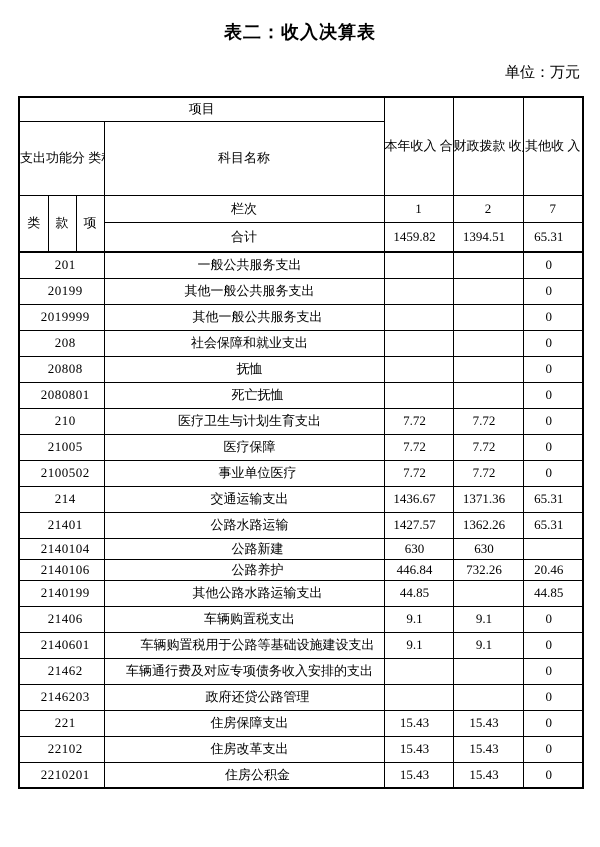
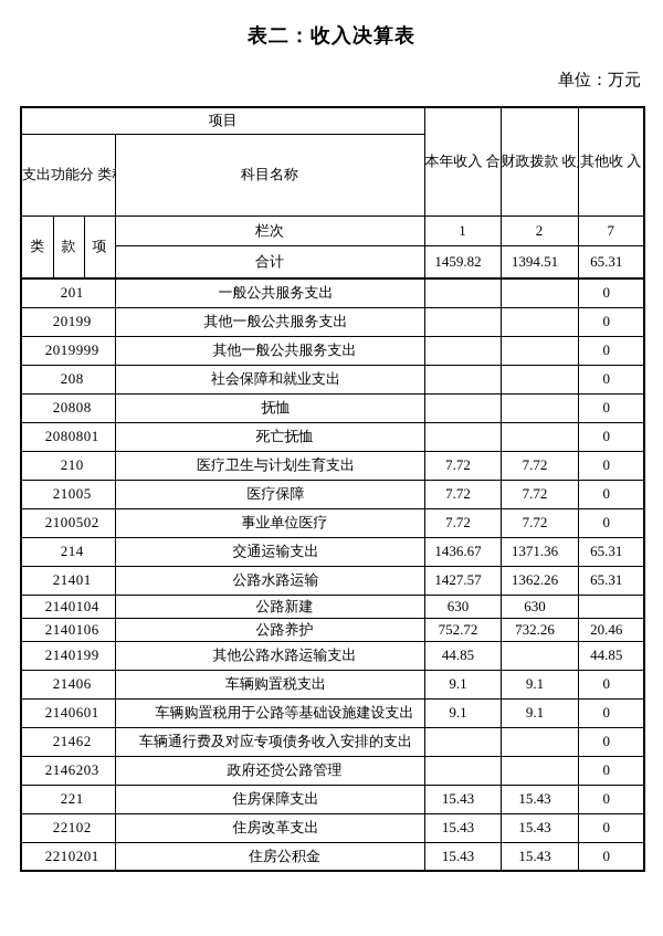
  表二：收入决算表
  单位：万元
  项目	本年收入 合	财政拨款 收	其他收 入
  支出功能分 类	科目名称
  类	款	项	栏次	1	2	7
  合计	1459.82	1394.51	65.31
  201	一般公共服务支出			0
  20199	其他一般公共服务支出			0
  2019999	其他一般公共服务支出			0
  208	社会保障和就业支出			0
  20808	抚恤			0
  2080801	死亡抚恤			0
  210	医疗卫生与计划生育支出	7.72	7.72	0
  21005	医疗保障	7.72	7.72	0
  2100502	事业单位医疗	7.72	7.72	0
  214	交通运输支出	1436.67	1371.36	65.31
  21401	公路水路运输	1427.57	1362.26	65.31
  2140104	公路新建	630	630
- 2140106	公路养护	446.84	732.26	20.46
+ 2140106	公路养护	752.72	732.26	20.46
  2140199	其他公路水路运输支出	44.85		44.85
  21406	车辆购置税支出	9.1	9.1	0
  2140601	车辆购置税用于公路等基础设施建设支出	9.1	9.1	0
  21462	车辆通行费及对应专项债务收入安排的支出			0
  2146203	政府还贷公路管理			0
  221	住房保障支出	15.43	15.43	0
  22102	住房改革支出	15.43	15.43	0
  2210201	住房公积金	15.43	15.43	0
